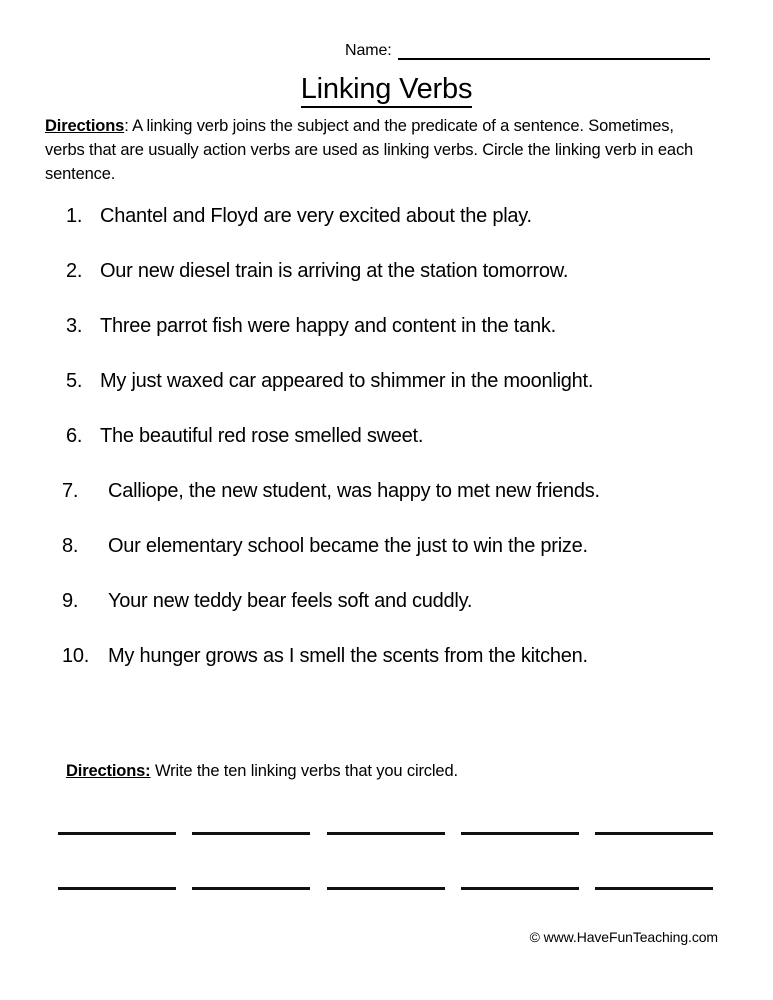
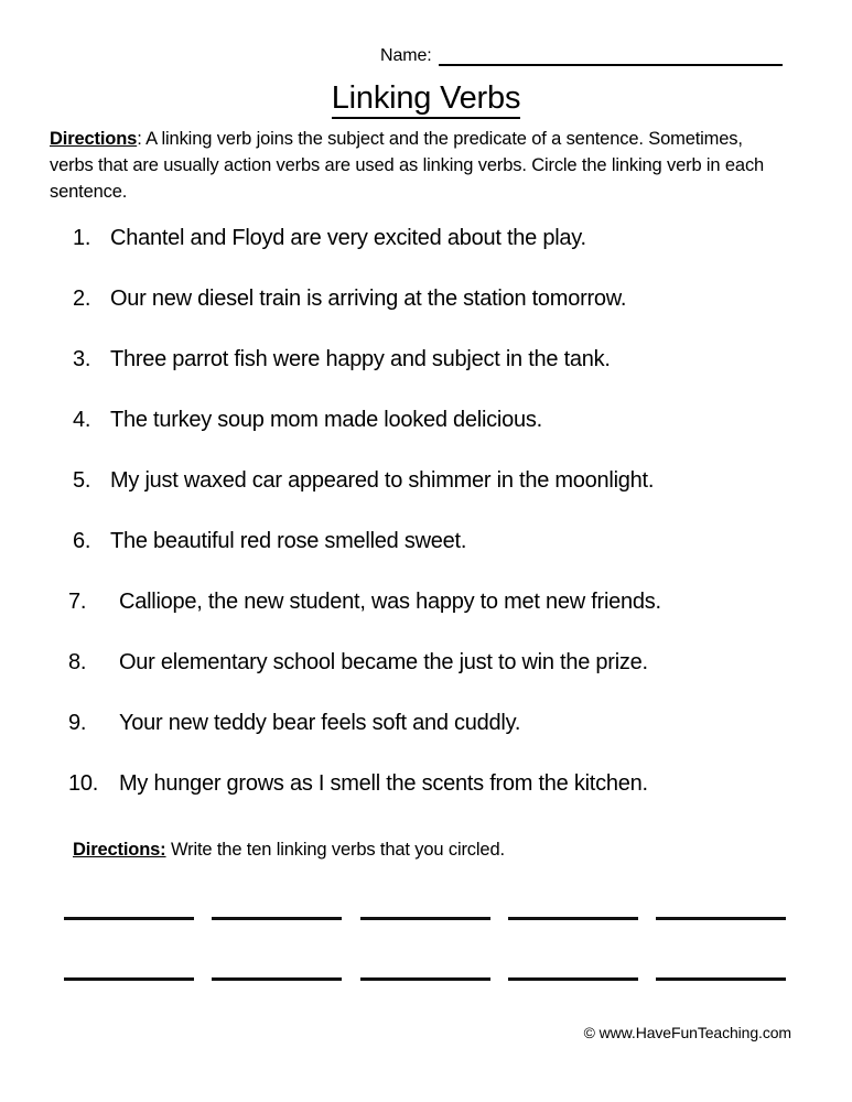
  Name:
  Linking Verbs
  Directions: A linking verb joins the subject and the predicate of a sentence. Sometimes, verbs that are usually action verbs are used as linking verbs. Circle the linking verb in each sentence.
  1.
  Chantel and Floyd are very excited about the play.
  2.
  Our new diesel train is arriving at the station tomorrow.
  3.
- Three parrot fish were happy and content in the tank.
+ Three parrot fish were happy and subject in the tank.
+ 4.
+ The turkey soup mom made looked delicious.
  5.
  My just waxed car appeared to shimmer in the moonlight.
  6.
  The beautiful red rose smelled sweet.
  7.
  Calliope, the new student, was happy to met new friends.
  8.
  Our elementary school became the just to win the prize.
  9.
  Your new teddy bear feels soft and cuddly.
  10.
  My hunger grows as I smell the scents from the kitchen.
  Directions: Write the ten linking verbs that you circled.
  © www.HaveFunTeaching.com
